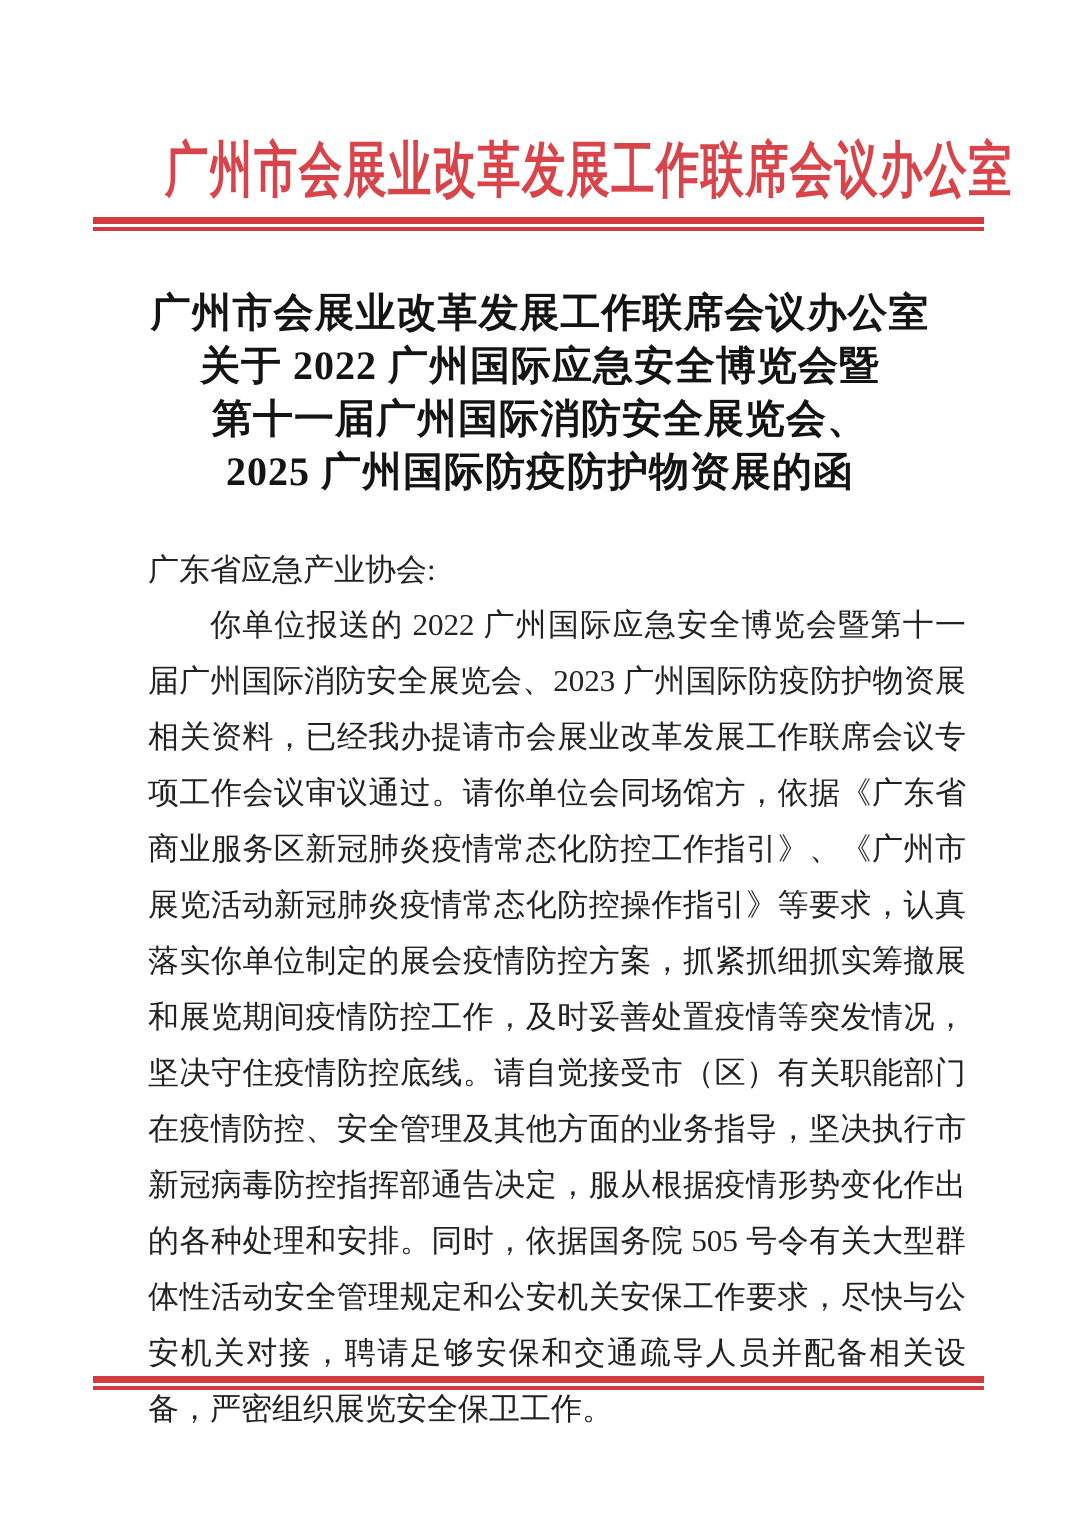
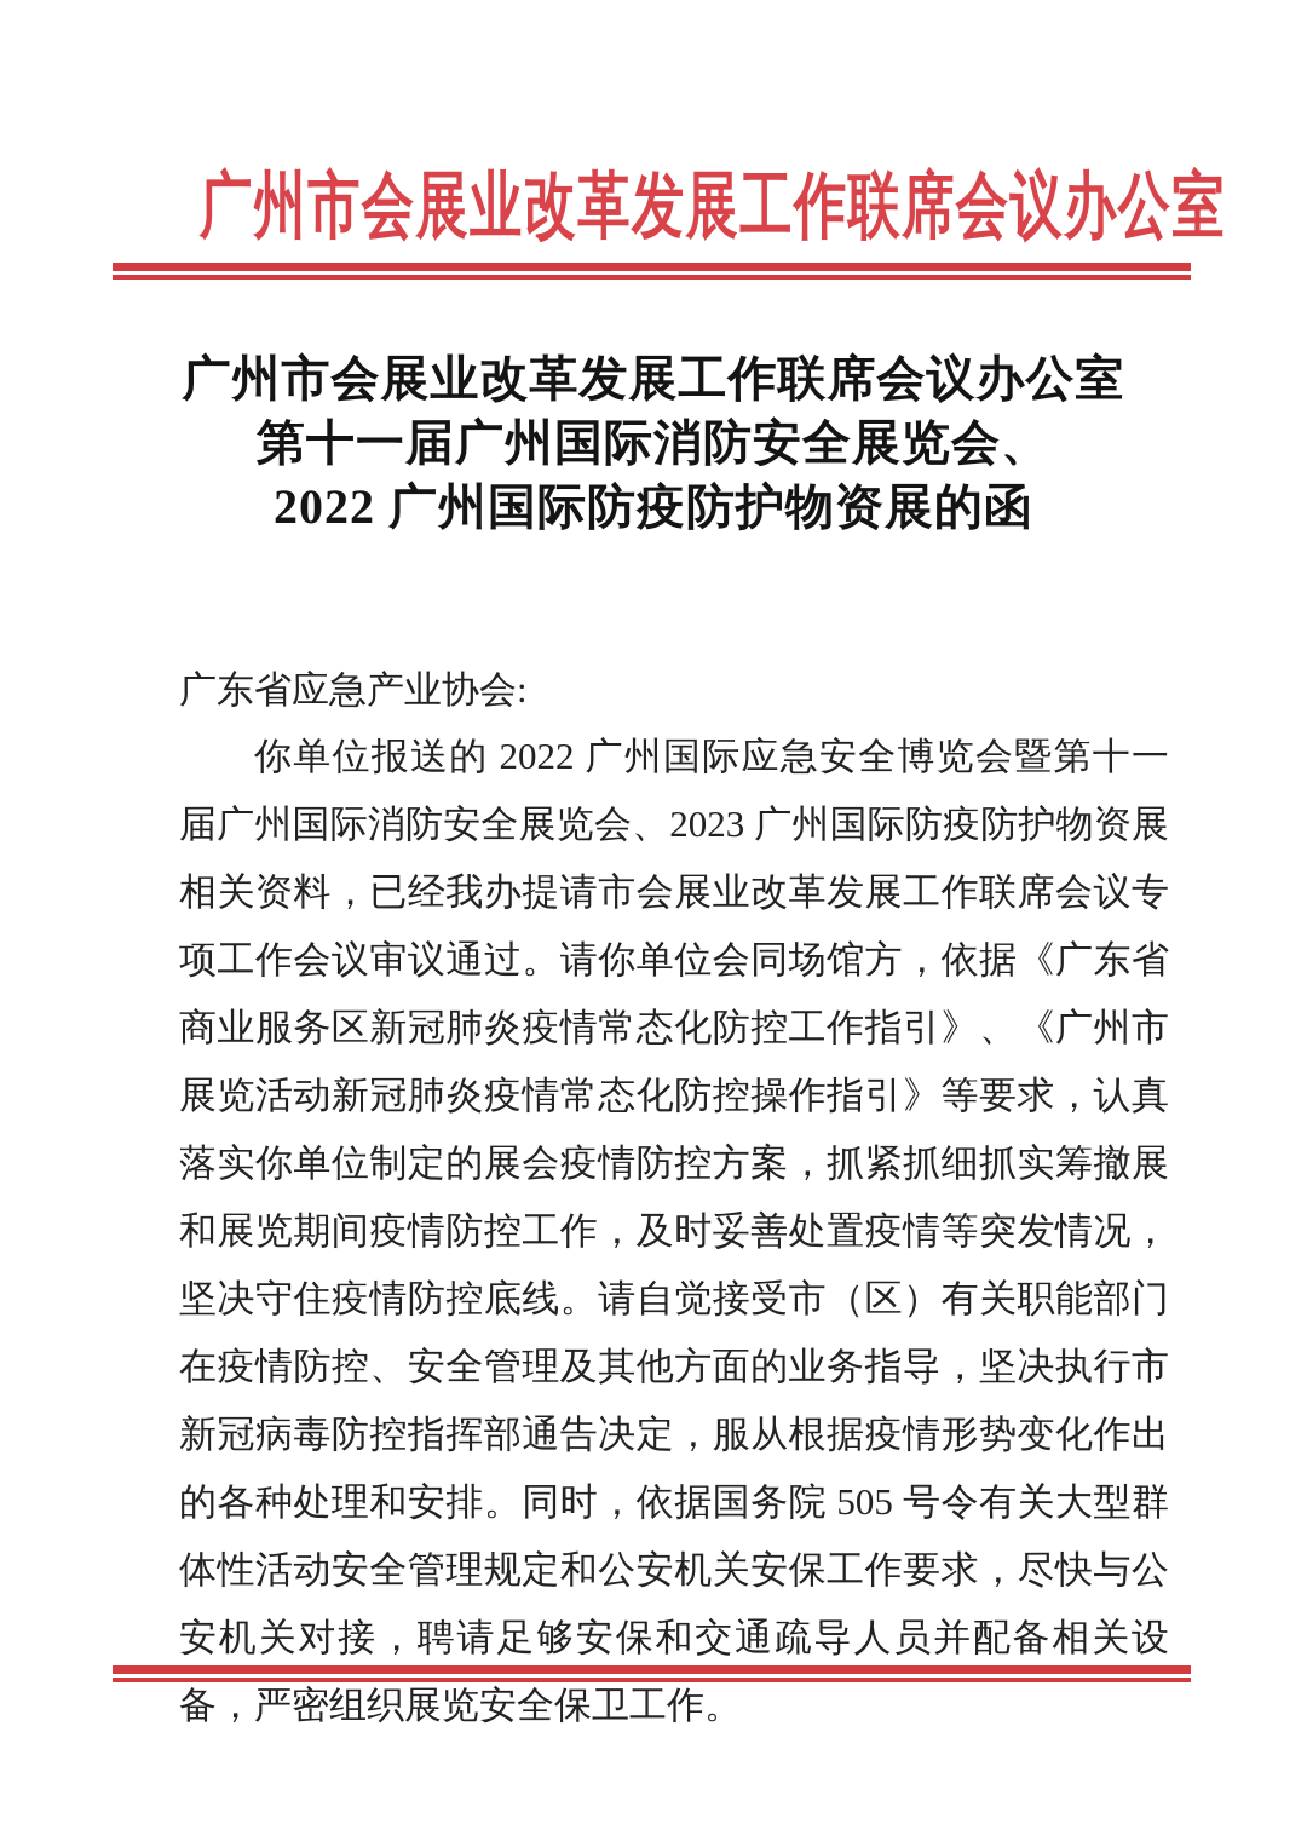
  广州市会展业改革发展工作联席会议办公室
  广州市会展业改革发展工作联席会议办公室
- 关于 2022 广州国际应急安全博览会暨
  第十一届广州国际消防安全展览会、
- 2025 广州国际防疫防护物资展的函
+ 2022 广州国际防疫防护物资展的函
  广东省应急产业协会:
  你单位报送的 2022 广州国际应急安全博览会暨第十一届广州国际消防安全展览会、2023 广州国际防疫防护物资展相关资料，已经我办提请市会展业改革发展工作联席会议专项工作会议审议通过。请你单位会同场馆方，依据《广东省商业服务区新冠肺炎疫情常态化防控工作指引》、《广州市展览活动新冠肺炎疫情常态化防控操作指引》等要求，认真落实你单位制定的展会疫情防控方案，抓紧抓细抓实筹撤展和展览期间疫情防控工作，及时妥善处置疫情等突发情况，坚决守住疫情防控底线。请自觉接受市（区）有关职能部门在疫情防控、安全管理及其他方面的业务指导，坚决执行市新冠病毒防控指挥部通告决定，服从根据疫情形势变化作出的各种处理和安排。同时，依据国务院 505 号令有关大型群体性活动安全管理规定和公安机关安保工作要求，尽快与公安机关对接，聘请足够安保和交通疏导人员并配备相关设备，严密组织展览安全保卫工作。
